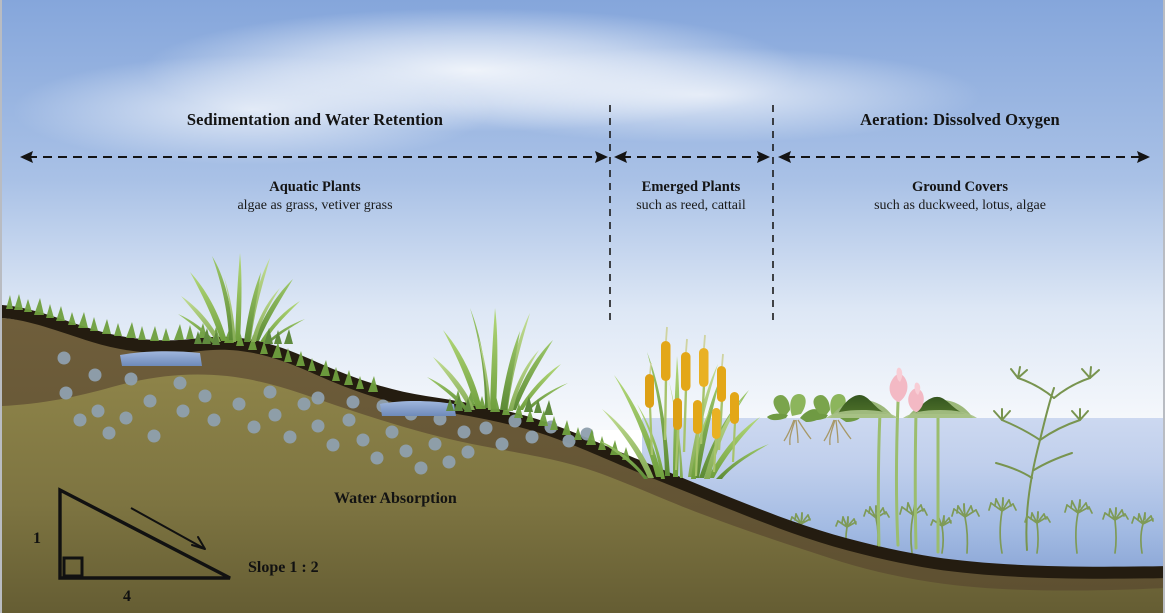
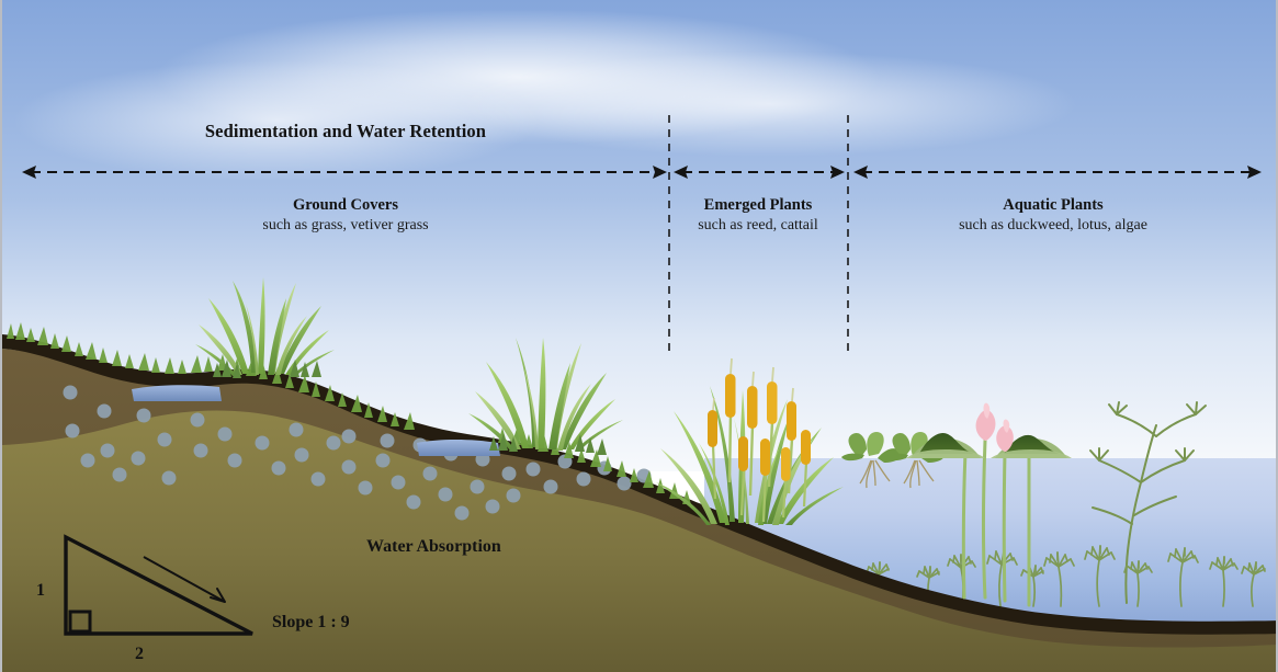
  Sedimentation and Water Retention
- Aquatic Plants
+ Ground Covers
- algae as grass, vetiver grass
+ such as grass, vetiver grass
  Emerged Plants
  such as reed, cattail
- Aeration: Dissolved Oxygen
- Ground Covers
+ Aquatic Plants
  such as duckweed, lotus, algae
  Water Absorption
- Slope 1 : 2
+ Slope 1 : 9
  1
- 4
+ 2
